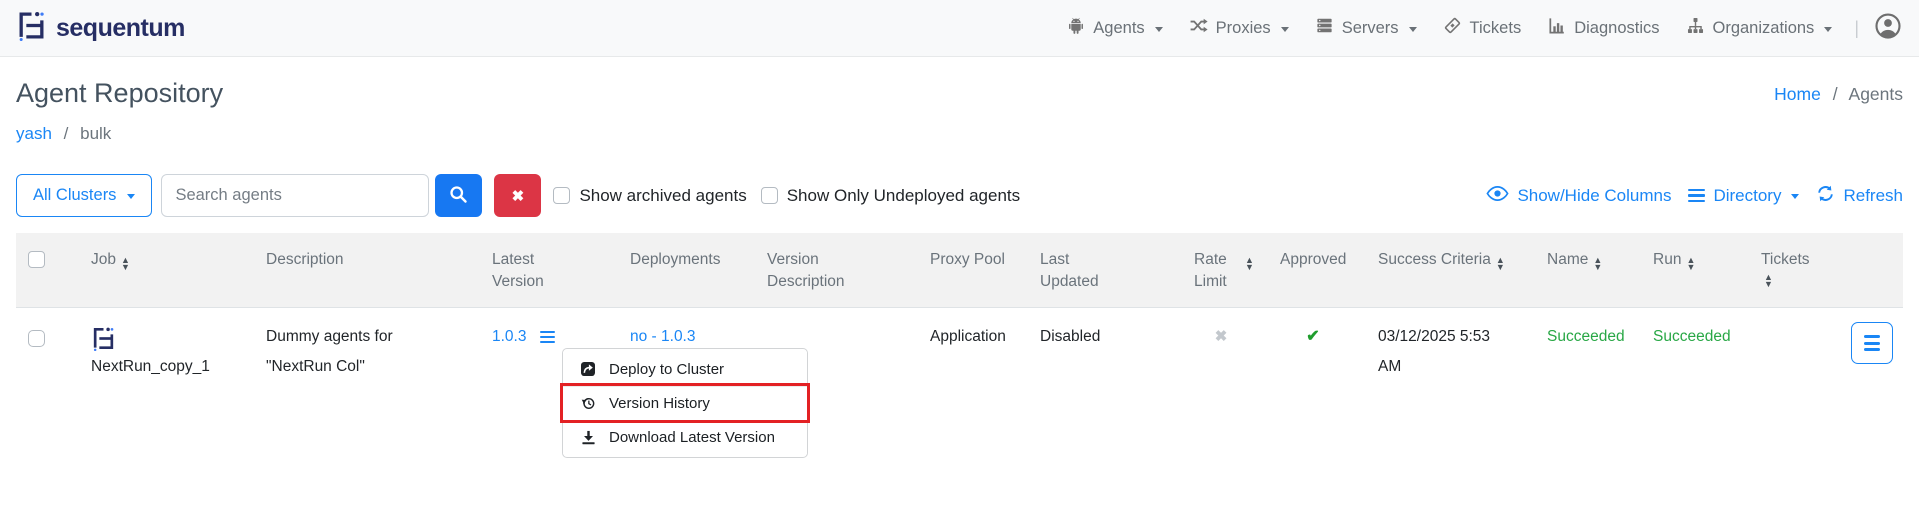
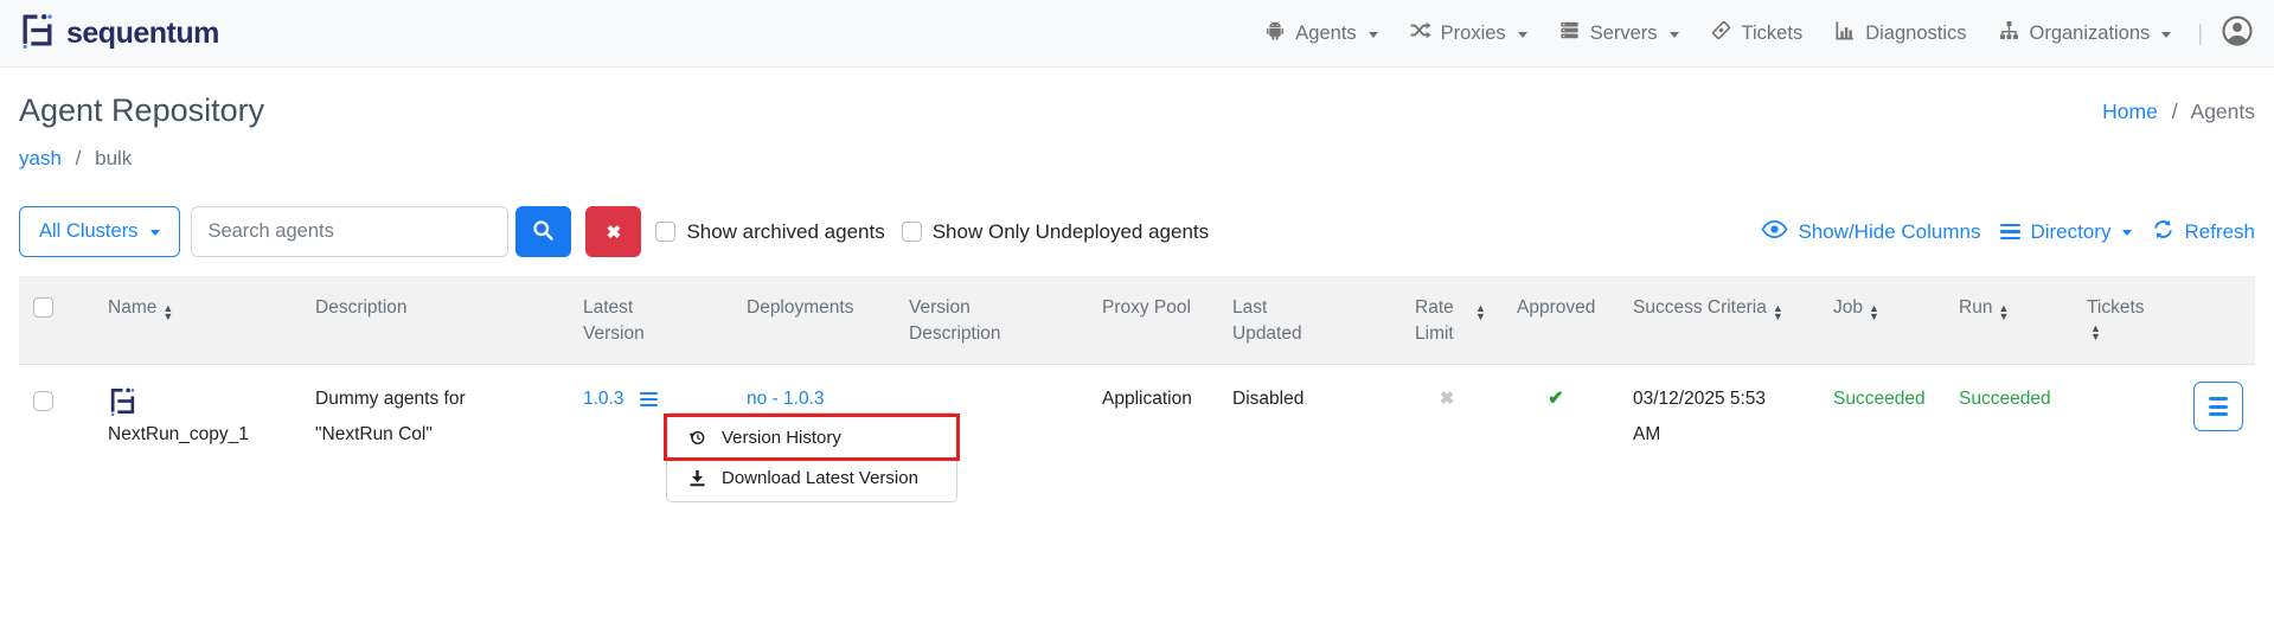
  sequentum
  Agents
  Proxies
  Servers
  Tickets
  Diagnostics
  Organizations
  |
  Agent Repository
  Home / Agents
  yash / bulk
  All Clusters
  Search agents
  Show archived agents
  Show Only Undeployed agents
  Show/Hide Columns
  Directory
  Refresh
- Job
+ Name
  Description
  Latest Version
  Deployments
  Version Description
  Proxy Pool
  Last Updated
  Rate Limit
  Approved
  Success Criteria
- Name
+ Job
  Run
  Tickets
  NextRun_copy_1
  Dummy agents for "NextRun Col"
  1.0.3
  no - 1.0.3
  Application
  Disabled
  ✖
  ✔
  03/12/2025 5:53 AM
  Succeeded
  Succeeded
- Deploy to Cluster
  Version History
  Download Latest Version
